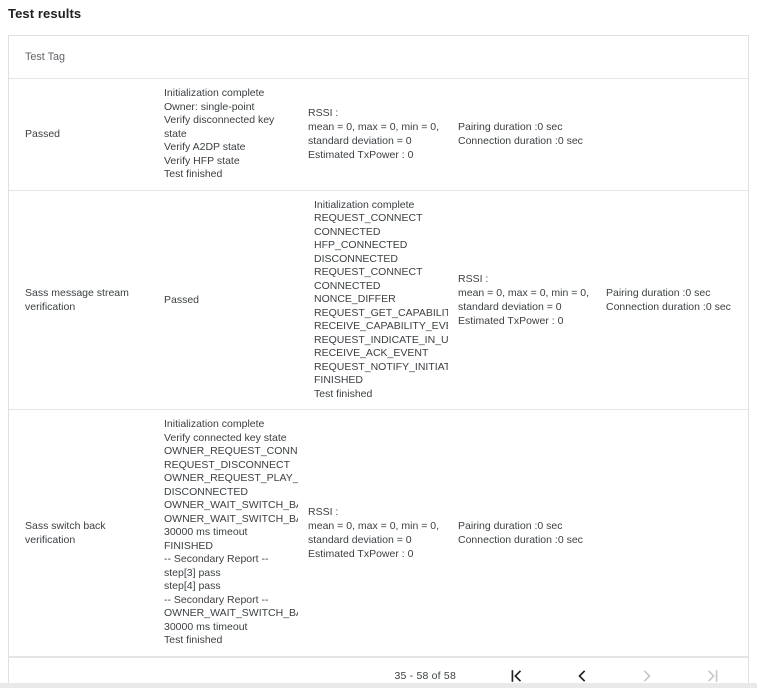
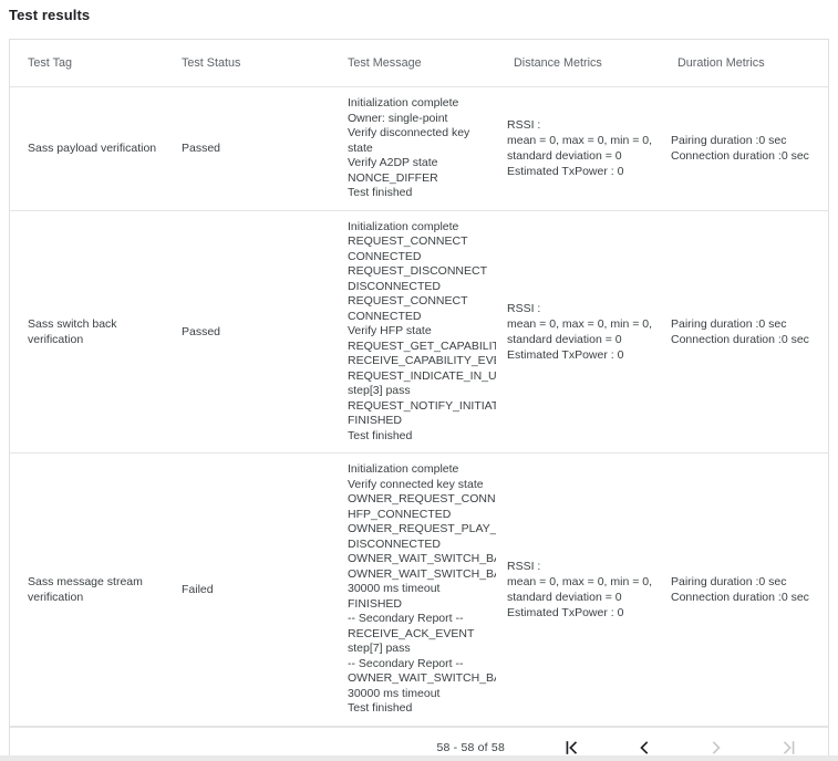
  Test results
  Test Tag
+ Test Status
+ Test Message
+ Distance Metrics
+ Duration Metrics
+ Sass payload verification
  Passed
  Initialization complete
  Owner: single-point
  Verify disconnected key
  state
  Verify A2DP state
- Verify HFP state
+ NONCE_DIFFER
  Test finished
  RSSI :
  mean = 0, max = 0, min = 0,
  standard deviation = 0
  Estimated TxPower : 0
  Pairing duration :0 sec
  Connection duration :0 sec
- Sass message stream
+ Sass switch back
  verification
  Passed
  Initialization complete
  REQUEST_CONNECT
  CONNECTED
- HFP_CONNECTED
+ REQUEST_DISCONNECT
  DISCONNECTED
  REQUEST_CONNECT
  CONNECTED
- NONCE_DIFFER
+ Verify HFP state
  REQUEST_GET_CAPABILIT
  RECEIVE_CAPABILITY_EV
  REQUEST_INDICATE_IN_U
- RECEIVE_ACK_EVENT
+ step[3] pass
  REQUEST_NOTIFY_INITIAT
  FINISHED
  Test finished
  RSSI :
  mean = 0, max = 0, min = 0,
  standard deviation = 0
  Estimated TxPower : 0
  Pairing duration :0 sec
  Connection duration :0 sec
- Sass switch back
+ Sass message stream
  verification
+ Failed
  Initialization complete
  Verify connected key state
  OWNER_REQUEST_CONN
- REQUEST_DISCONNECT
+ HFP_CONNECTED
  OWNER_REQUEST_PLAY_
  DISCONNECTED
  OWNER_WAIT_SWITCH_B
  OWNER_WAIT_SWITCH_B
  30000 ms timeout
  FINISHED
  -- Secondary Report --
- step[3] pass
+ RECEIVE_ACK_EVENT
- step[4] pass
+ step[7] pass
  -- Secondary Report --
  OWNER_WAIT_SWITCH_B
  30000 ms timeout
  Test finished
  RSSI :
  mean = 0, max = 0, min = 0,
  standard deviation = 0
  Estimated TxPower : 0
  Pairing duration :0 sec
  Connection duration :0 sec
- 35 - 58 of 58
+ 58 - 58 of 58
